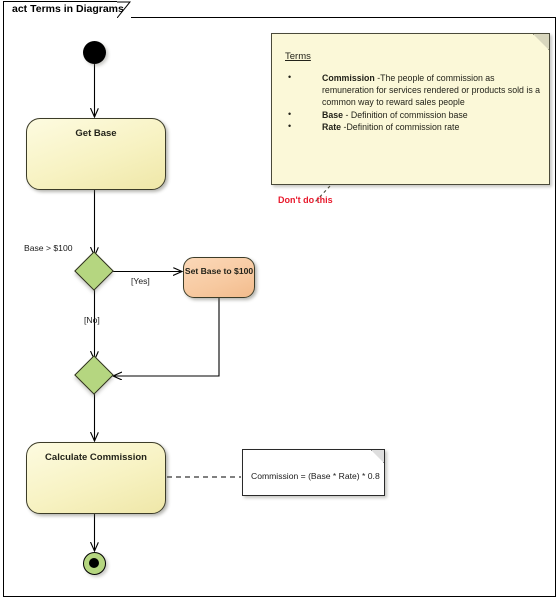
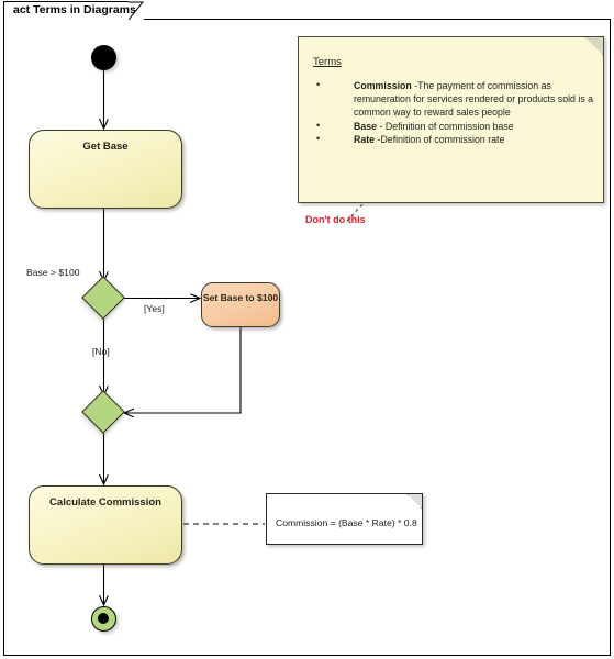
  act Terms in Diagrams
  Get Base
  Base > $100
  [Yes]
  [No]
  Set Base to $100
  Calculate Commission
  Terms
- Commission -The people of commission as remuneration for services rendered or products sold is a common way to reward sales people
+ Commission -The payment of commission as remuneration for services rendered or products sold is a common way to reward sales people
  Base - Definition of commission base
  Rate -Definition of commission rate
  Don't do this
  Commission = (Base * Rate) * 0.8
